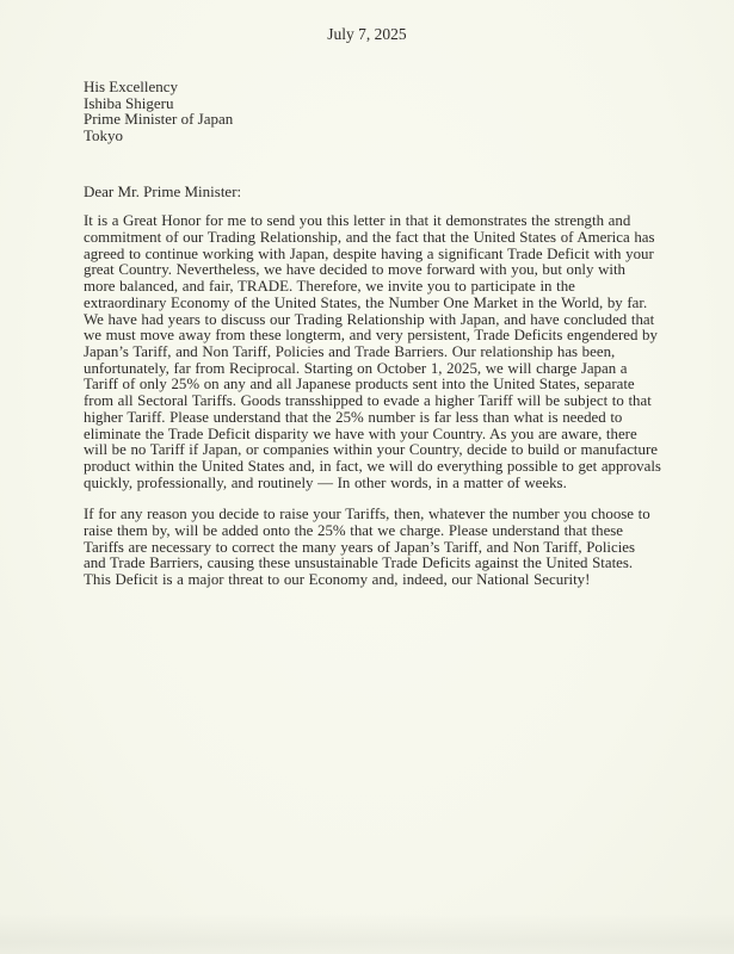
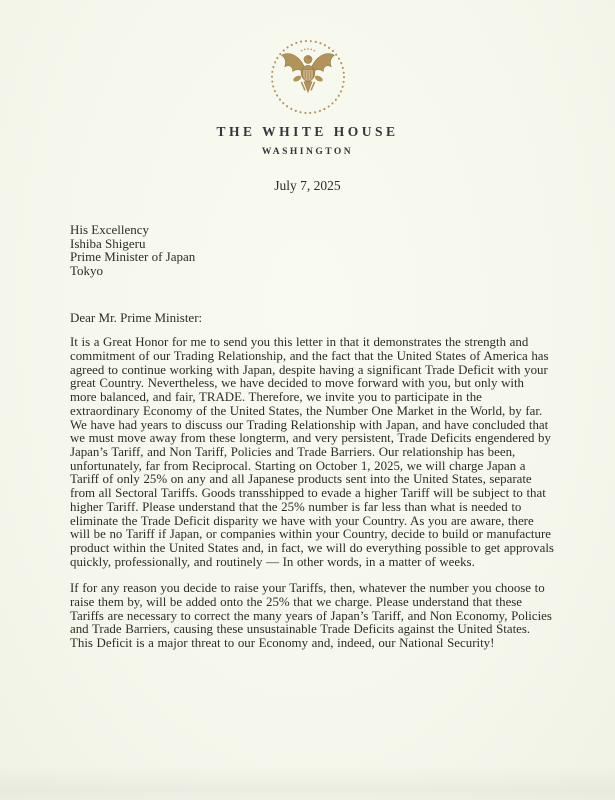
+ THE WHITE HOUSE
+ WASHINGTON
  July 7, 2025
  His Excellency
  Ishiba Shigeru
  Prime Minister of Japan
  Tokyo
  Dear Mr. Prime Minister:
  It is a Great Honor for me to send you this letter in that it demonstrates the strength and commitment of our Trading Relationship, and the fact that the United States of America has agreed to continue working with Japan, despite having a significant Trade Deficit with your great Country. Nevertheless, we have decided to move forward with you, but only with more balanced, and fair, TRADE. Therefore, we invite you to participate in the extraordinary Economy of the United States, the Number One Market in the World, by far. We have had years to discuss our Trading Relationship with Japan, and have concluded that we must move away from these longterm, and very persistent, Trade Deficits engendered by Japan’s Tariff, and Non Tariff, Policies and Trade Barriers. Our relationship has been, unfortunately, far from Reciprocal. Starting on October 1, 2025, we will charge Japan a Tariff of only 25% on any and all Japanese products sent into the United States, separate from all Sectoral Tariffs. Goods transshipped to evade a higher Tariff will be subject to that higher Tariff. Please understand that the 25% number is far less than what is needed to eliminate the Trade Deficit disparity we have with your Country. As you are aware, there will be no Tariff if Japan, or companies within your Country, decide to build or manufacture product within the United States and, in fact, we will do everything possible to get approvals quickly, professionally, and routinely — In other words, in a matter of weeks.
- If for any reason you decide to raise your Tariffs, then, whatever the number you choose to raise them by, will be added onto the 25% that we charge. Please understand that these Tariffs are necessary to correct the many years of Japan’s Tariff, and Non Tariff, Policies and Trade Barriers, causing these unsustainable Trade Deficits against the United States. This Deficit is a major threat to our Economy and, indeed, our National Security!
+ If for any reason you decide to raise your Tariffs, then, whatever the number you choose to raise them by, will be added onto the 25% that we charge. Please understand that these Tariffs are necessary to correct the many years of Japan’s Tariff, and Non Economy, Policies and Trade Barriers, causing these unsustainable Trade Deficits against the United States. This Deficit is a major threat to our Economy and, indeed, our National Security!
